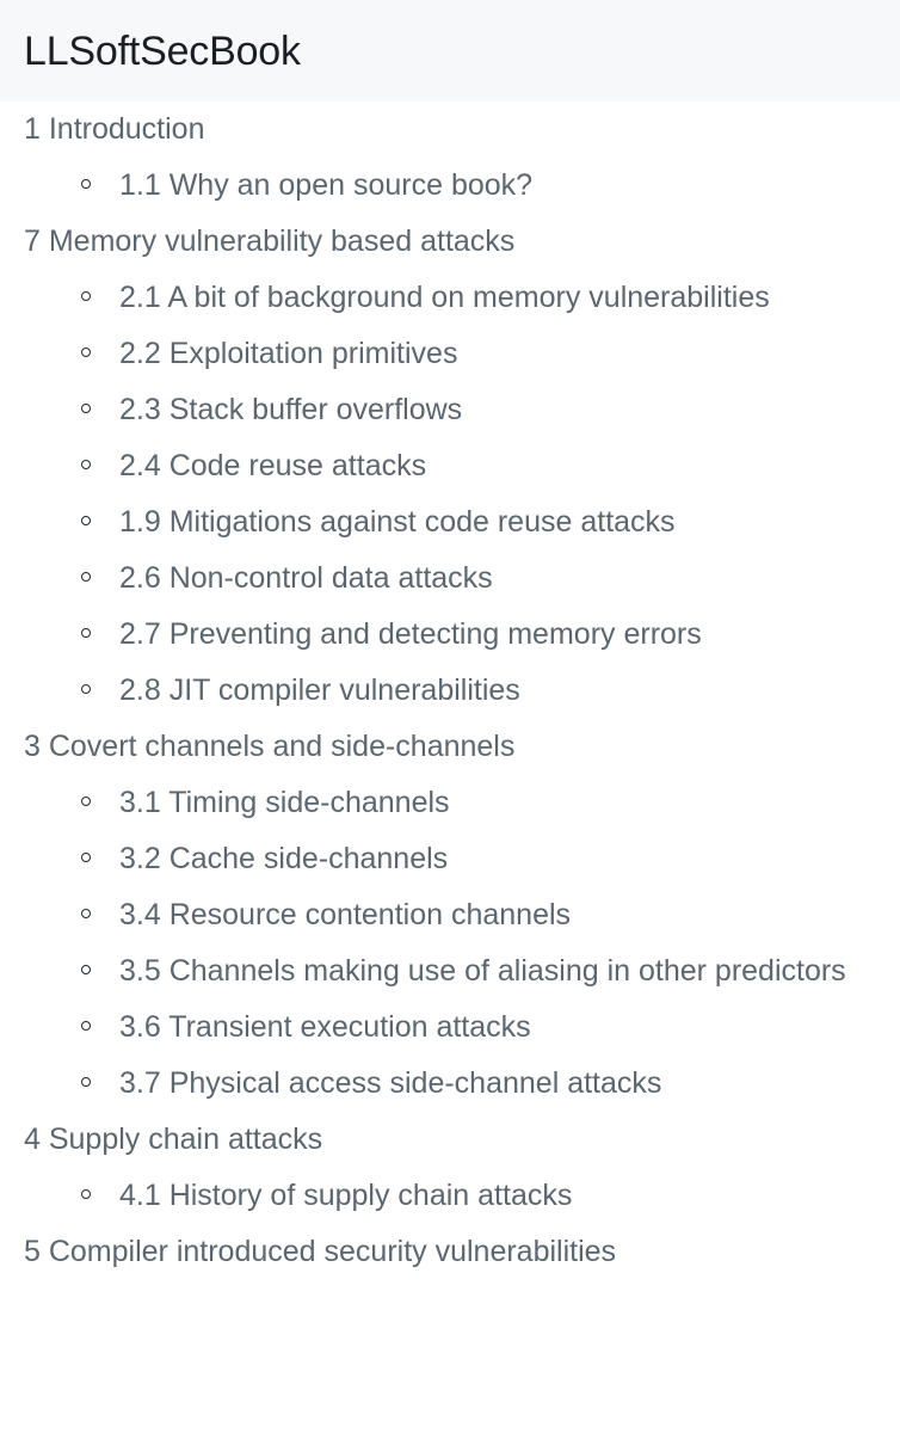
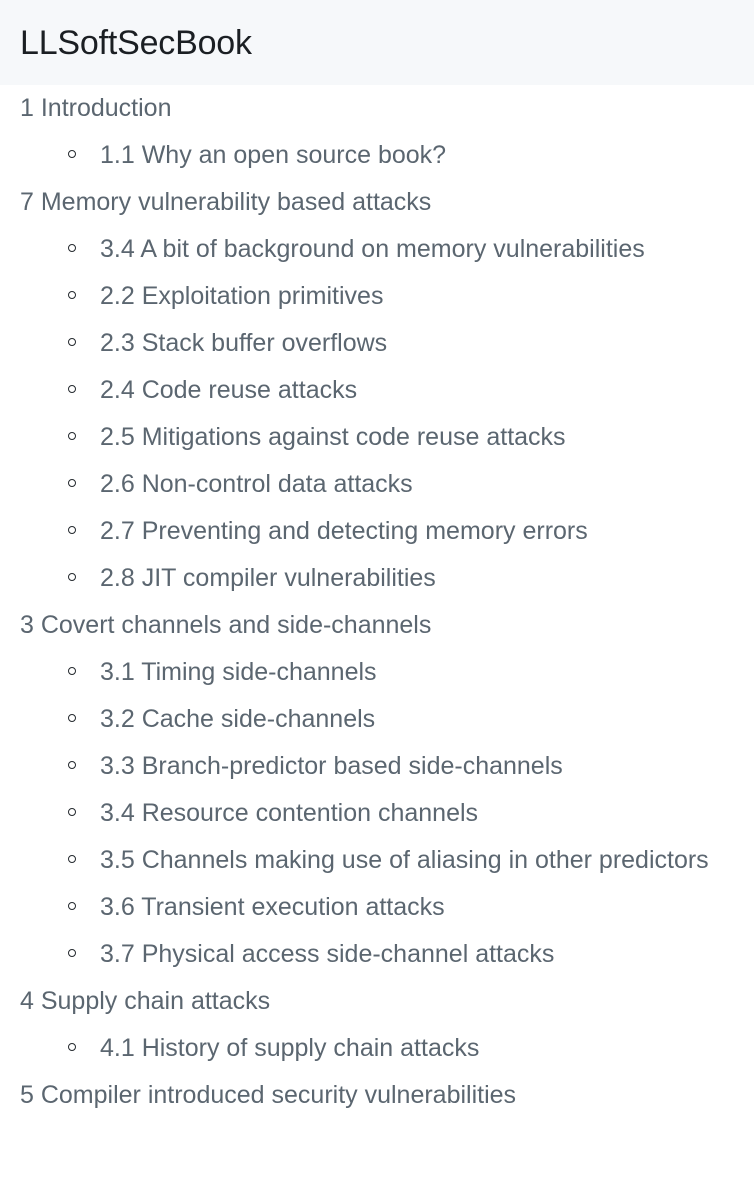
  LLSoftSecBook
  1 Introduction
  1.1 Why an open source book?
  7 Memory vulnerability based attacks
- 2.1 A bit of background on memory vulnerabilities
+ 3.4 A bit of background on memory vulnerabilities
  2.2 Exploitation primitives
  2.3 Stack buffer overflows
  2.4 Code reuse attacks
- 1.9 Mitigations against code reuse attacks
+ 2.5 Mitigations against code reuse attacks
  2.6 Non-control data attacks
  2.7 Preventing and detecting memory errors
  2.8 JIT compiler vulnerabilities
  3 Covert channels and side-channels
  3.1 Timing side-channels
  3.2 Cache side-channels
+ 3.3 Branch-predictor based side-channels
  3.4 Resource contention channels
  3.5 Channels making use of aliasing in other predictors
  3.6 Transient execution attacks
  3.7 Physical access side-channel attacks
  4 Supply chain attacks
  4.1 History of supply chain attacks
  5 Compiler introduced security vulnerabilities
